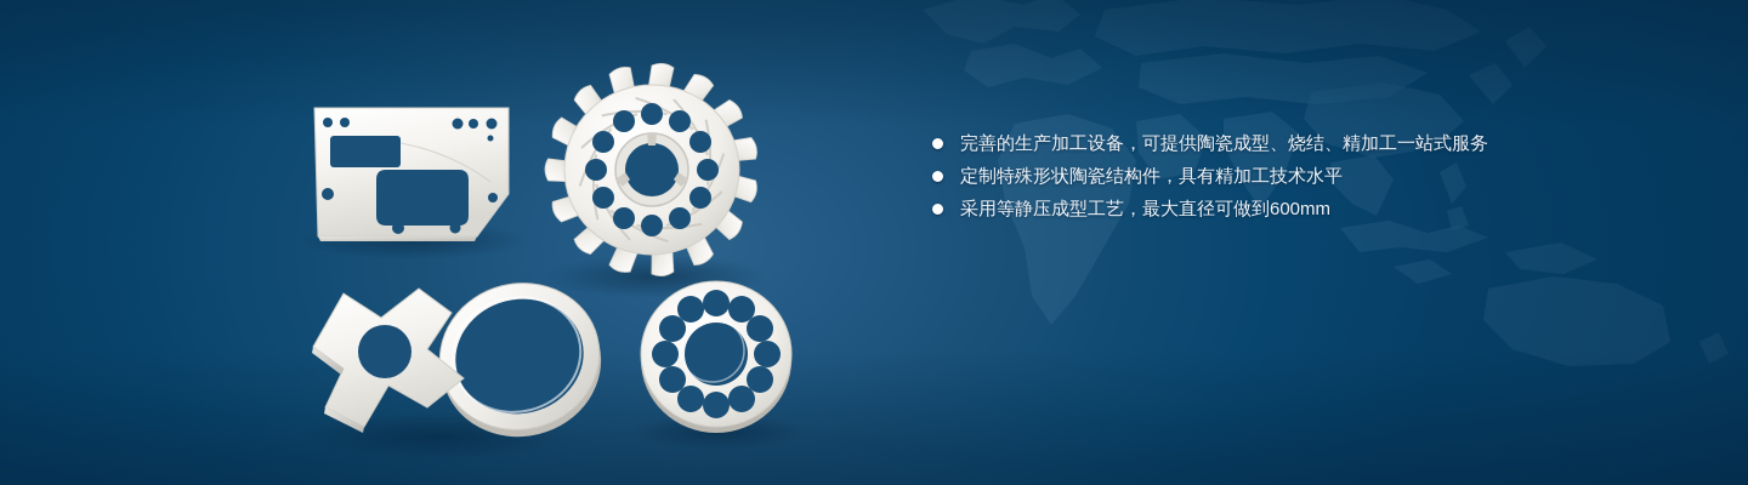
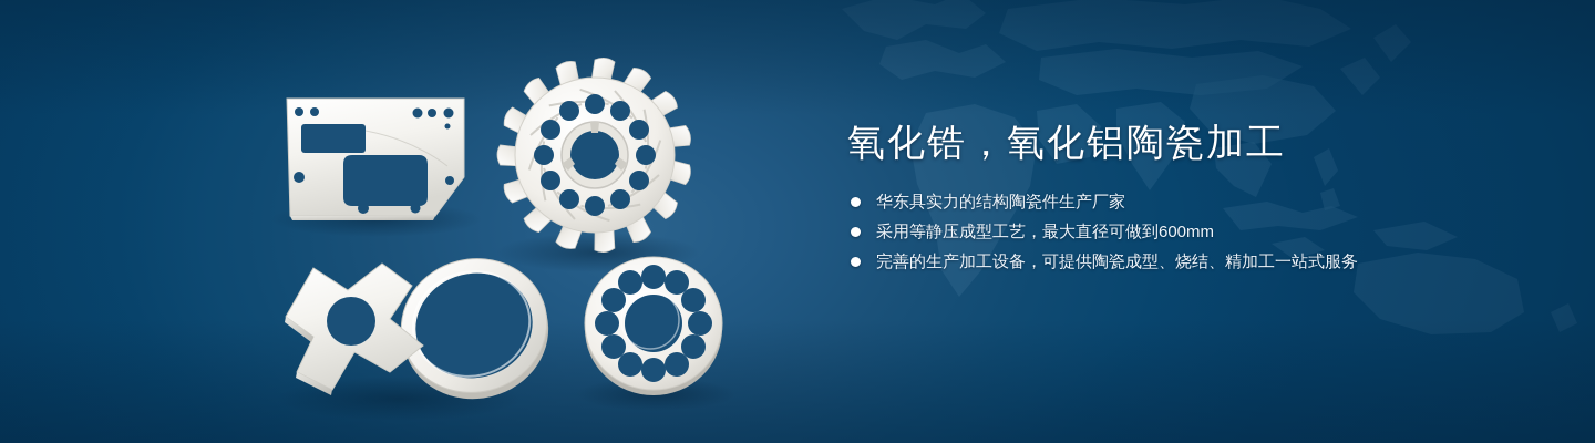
+ 氧化锆，氧化铝陶瓷加工
+ 华东具实力的结构陶瓷件生产厂家
- 完善的生产加工设备，可提供陶瓷成型、烧结、精加工一站式服务
+ 采用等静压成型工艺，最大直径可做到600mm
- 定制特殊形状陶瓷结构件，具有精加工技术水平
- 采用等静压成型工艺，最大直径可做到600mm
+ 完善的生产加工设备，可提供陶瓷成型、烧结、精加工一站式服务
